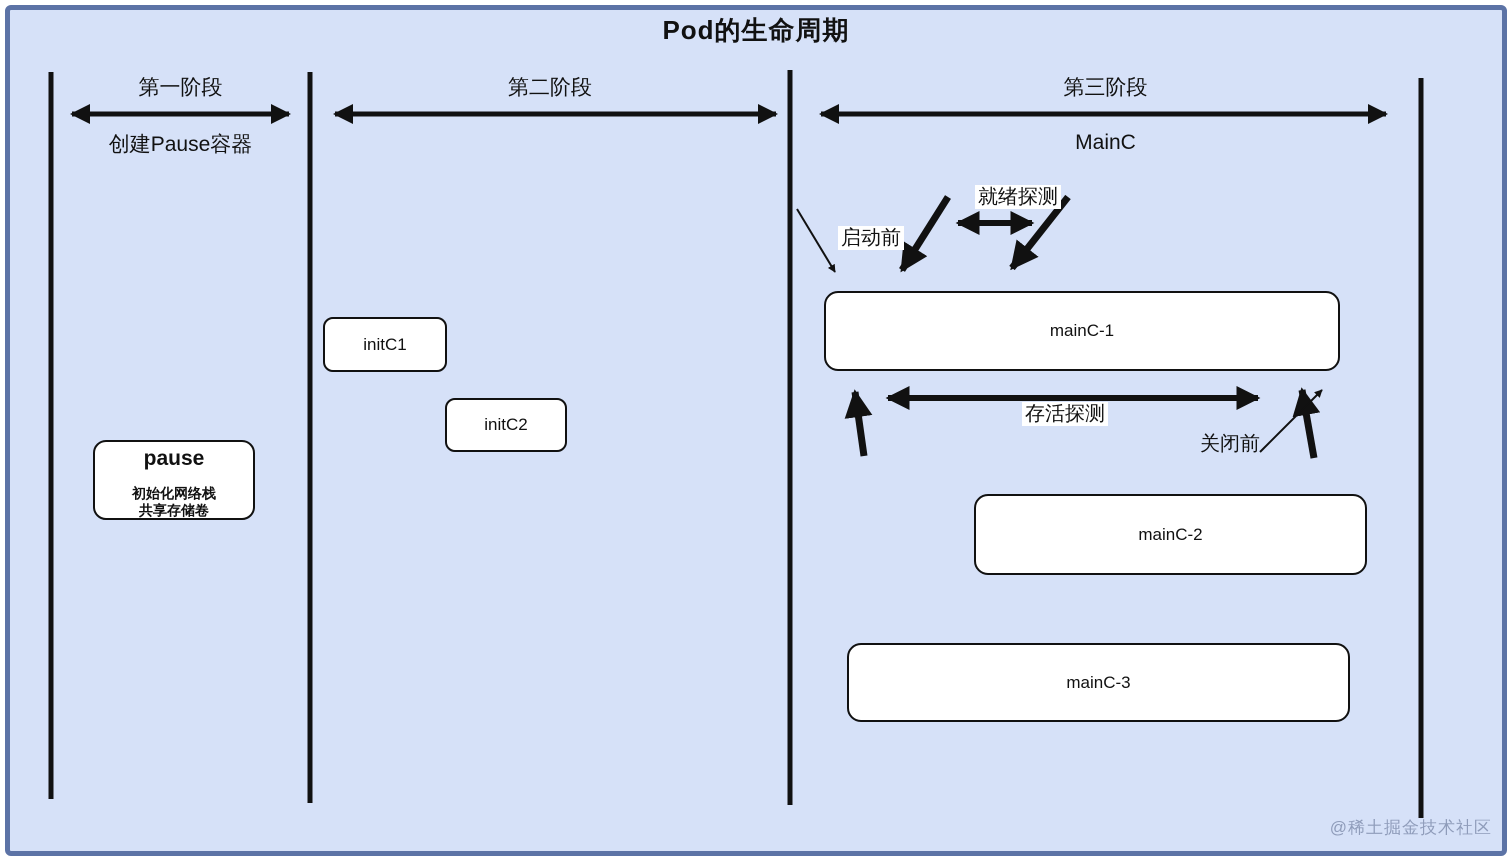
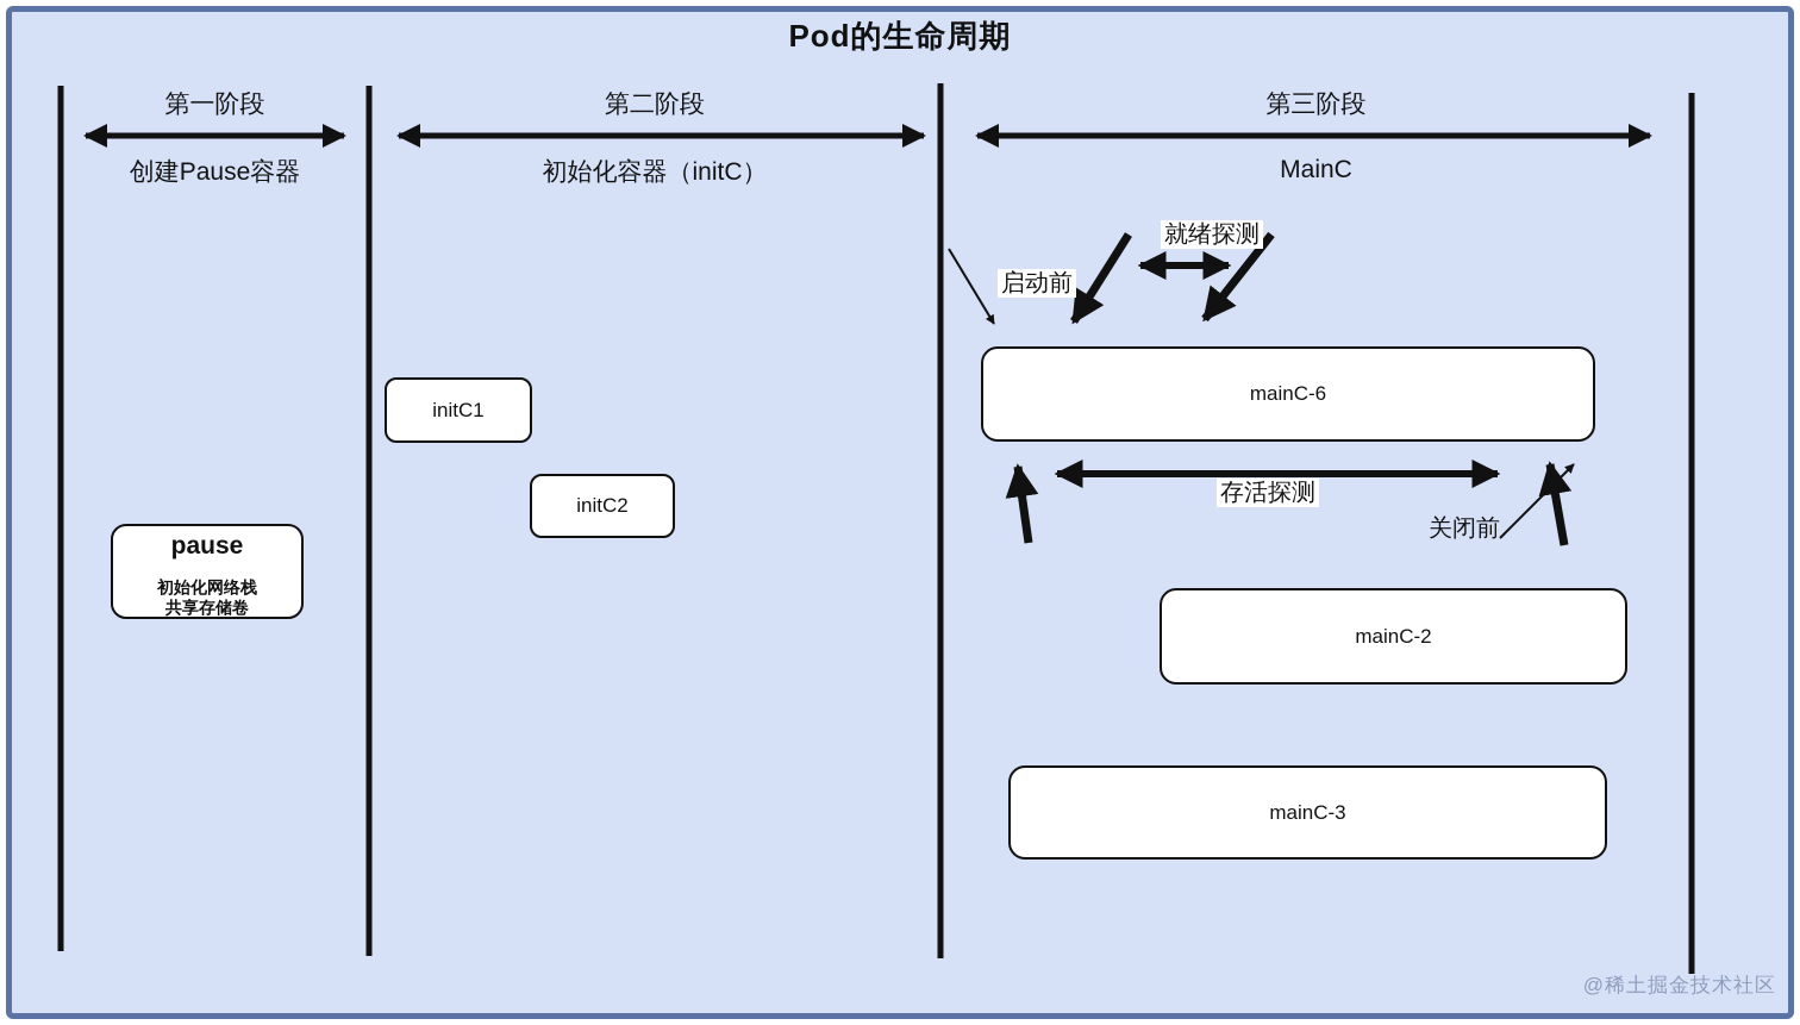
  Pod的生命周期
  第一阶段
  创建Pause容器
  第二阶段
+ 初始化容器（initC）
  第三阶段
  MainC
  pause
  初始化网络栈
  共享存储卷
  initC1
  initC2
- mainC-1
+ mainC-6
  mainC-2
  mainC-3
  启动前
  就绪探测
  存活探测
  关闭前
  @稀土掘金技术社区
